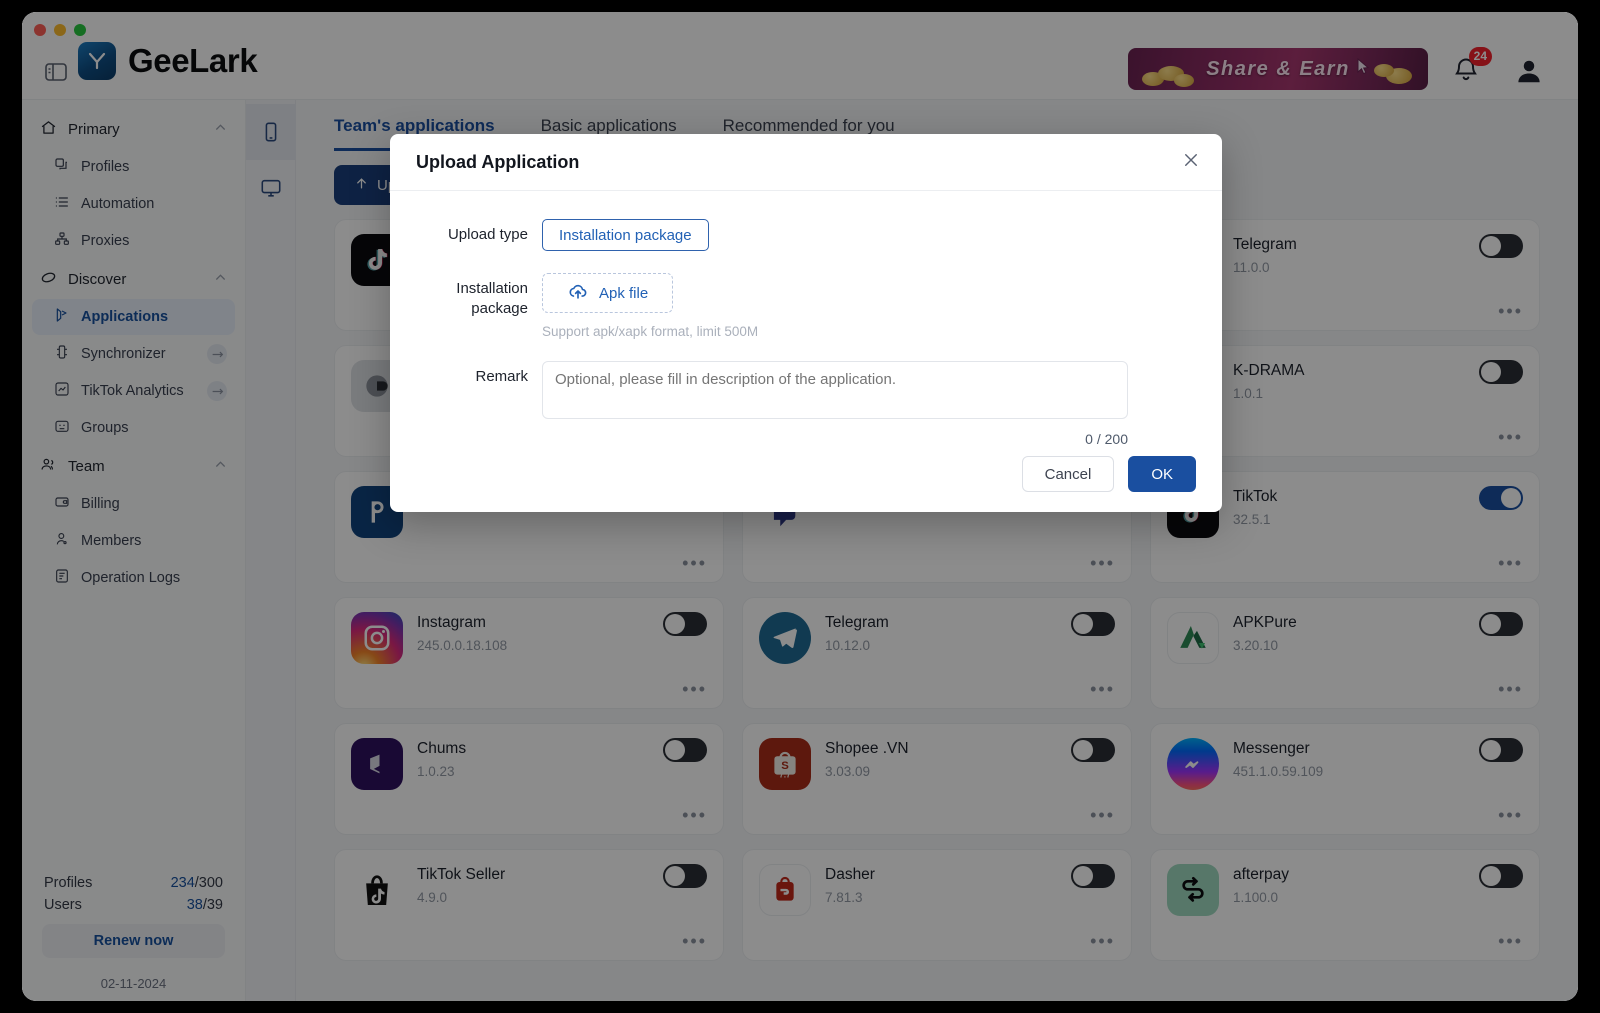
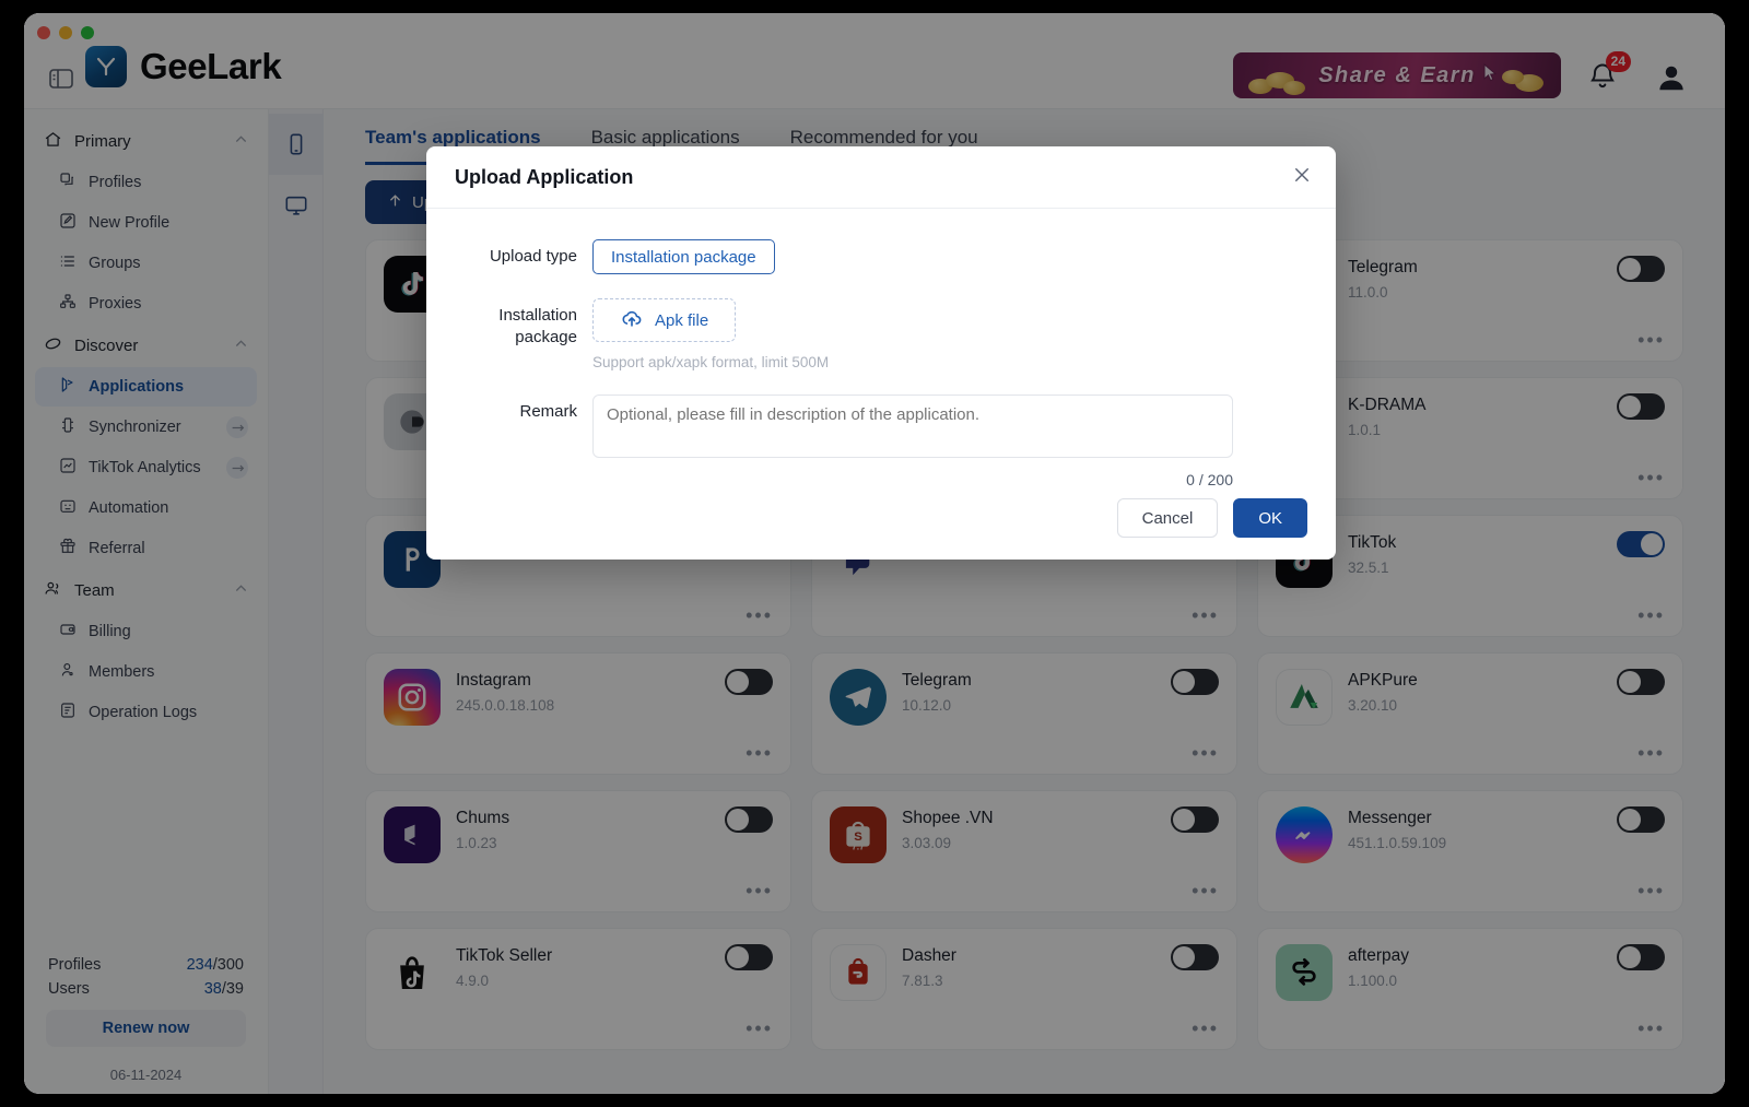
  GeeLark
  Share & Earn
  24
  Primary
  Profiles
+ New Profile
- Automation
+ Groups
  Proxies
  Discover
  Applications
  Synchronizer
  TikTok Analytics
- Groups
+ Automation
+ Referral
  Team
  Billing
  Members
  Operation Logs
  Profiles
  234/300
  Users
  38/39
  Renew now
- 02-11-2024
+ 06-11-2024
  Team's applications
  Basic applications
  Recommended for you
  Telegram
  11.0.0
  •••
  K-DRAMA
  1.0.1
  •••
  •••
  •••
  TikTok
  32.5.1
  •••
  Instagram
  245.0.0.18.108
  •••
  Telegram
  10.12.0
  •••
  APKPure
  3.20.10
  •••
  Chums
  1.0.23
  •••
  S
  7.7
  Shopee .VN
  3.03.09
  •••
  Messenger
  451.1.0.59.109
  •••
  TikTok Seller
  4.9.0
  •••
  Dasher
  7.81.3
  •••
  afterpay
  1.100.0
  •••
  Upload Application
  Upload type
  Installation package
  Installation
  package
  Apk file
  Support apk/xapk format, limit 500M
  Remark
  Optional, please fill in description of the application.
  0 / 200
  Cancel
  OK
